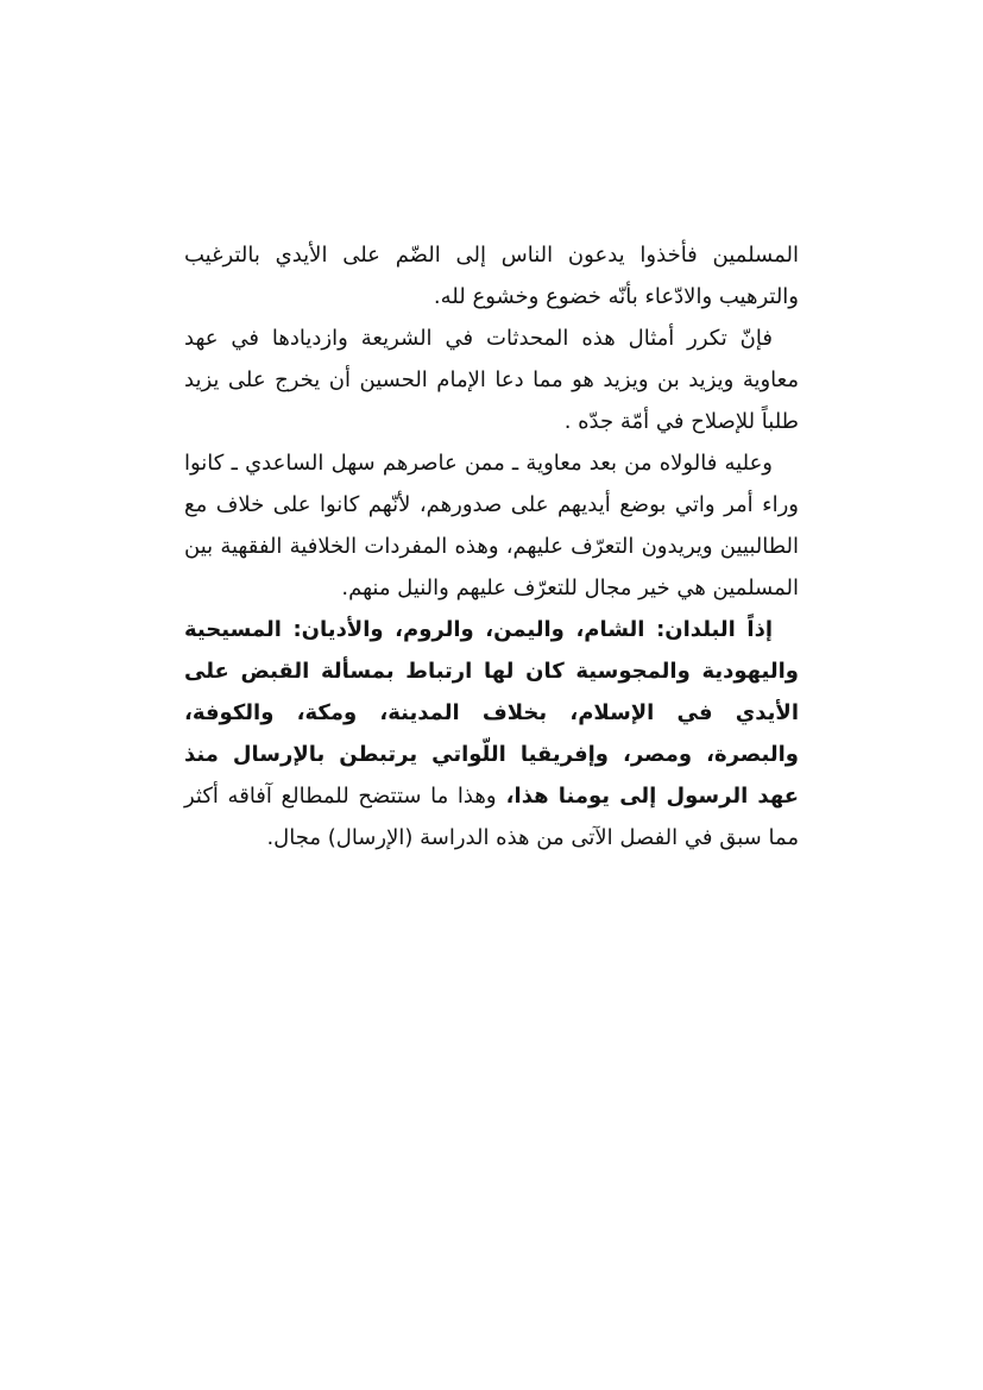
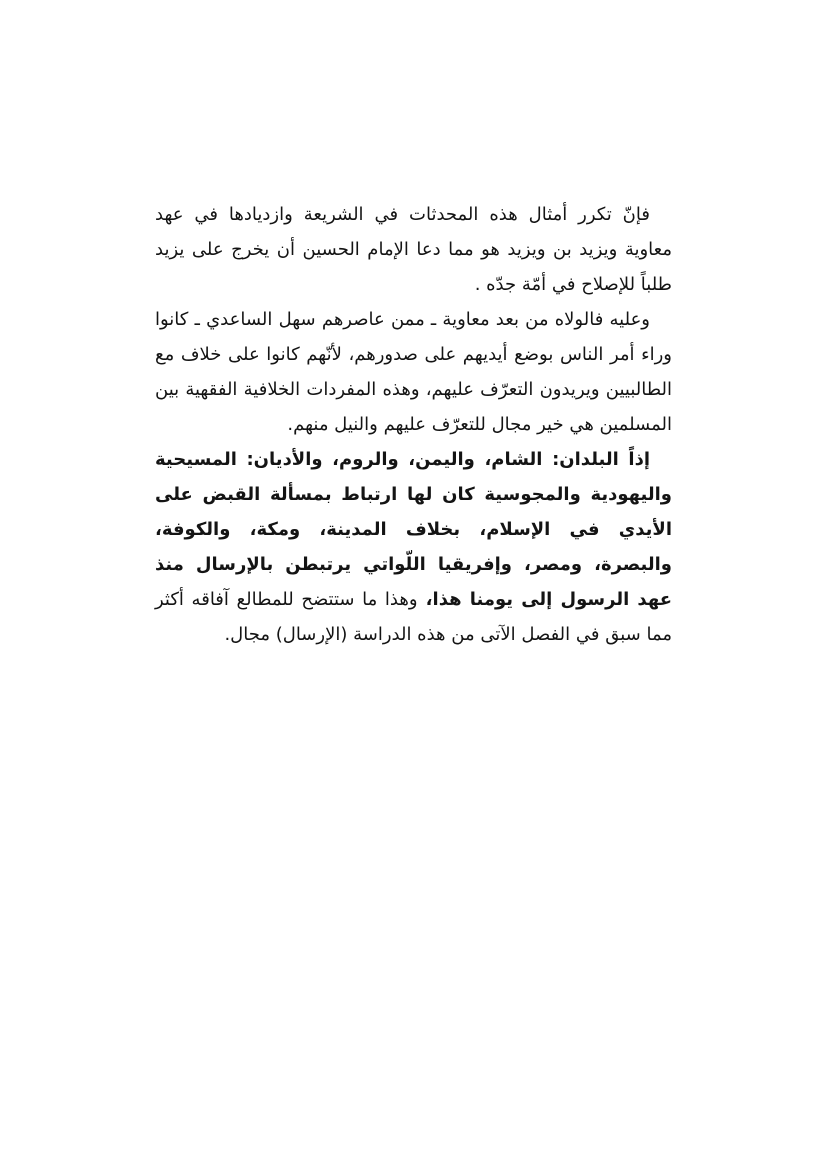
- المسلمين فأخذوا يدعون الناس إلى الضّم على الأيدي بالترغيب والترهيب والادّعاء بأنّه خضوع وخشوع لله.
  فإنّ تكرر أمثال هذه المحدثات في الشريعة وازديادها في عهد معاوية ويزيد بن ويزيد هو مما دعا الإمام الحسين أن يخرج على يزيد طلباً للإصلاح في أمّة جدّه .
- وعليه فالولاه من بعد معاوية ـ ممن عاصرهم سهل الساعدي ـ كانوا وراء أمر واتي بوضع أيديهم على صدورهم، لأنّهم كانوا على خلاف مع الطالبيين ويريدون التعرّف عليهم، وهذه المفردات الخلافية الفقهية بين المسلمين هي خير مجال للتعرّف عليهم والنيل منهم.
+ وعليه فالولاه من بعد معاوية ـ ممن عاصرهم سهل الساعدي ـ كانوا وراء أمر الناس بوضع أيديهم على صدورهم، لأنّهم كانوا على خلاف مع الطالبيين ويريدون التعرّف عليهم، وهذه المفردات الخلافية الفقهية بين المسلمين هي خير مجال للتعرّف عليهم والنيل منهم.
  إذاً البلدان: الشام، واليمن، والروم، والأديان: المسيحية واليهودية والمجوسية كان لها ارتباط بمسألة القبض على الأيدي في الإسلام، بخلاف المدينة، ومكة، والكوفة، والبصرة، ومصر، وإفريقيا اللّواتي يرتبطن بالإرسال منذ عهد الرسول إلى يومنا هذا، وهذا ما ستتضح للمطالع آفاقه أكثر مما سبق في الفصل الآتى من هذه الدراسة (الإرسال) مجال.
